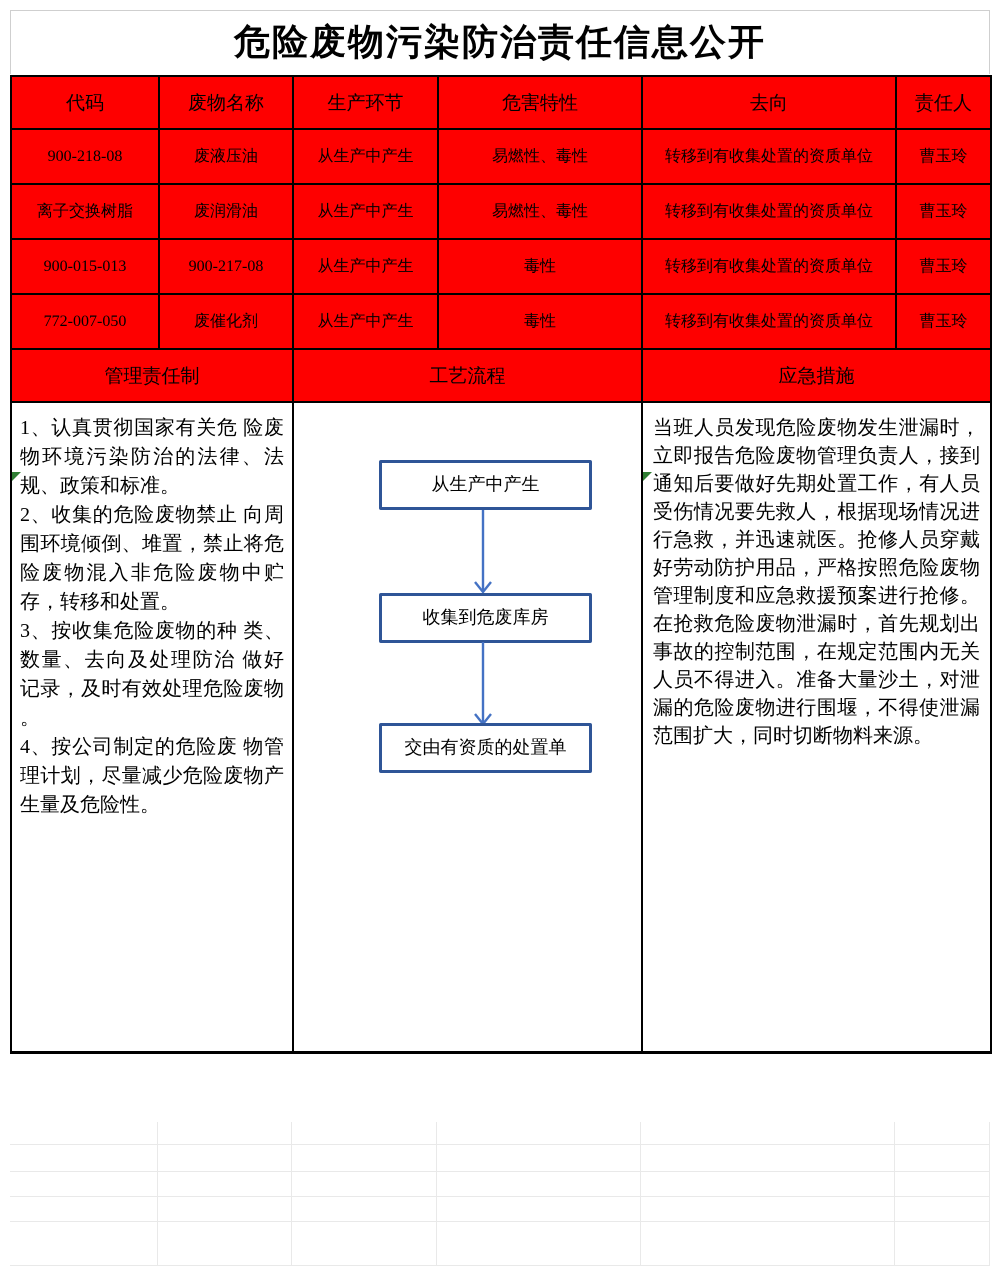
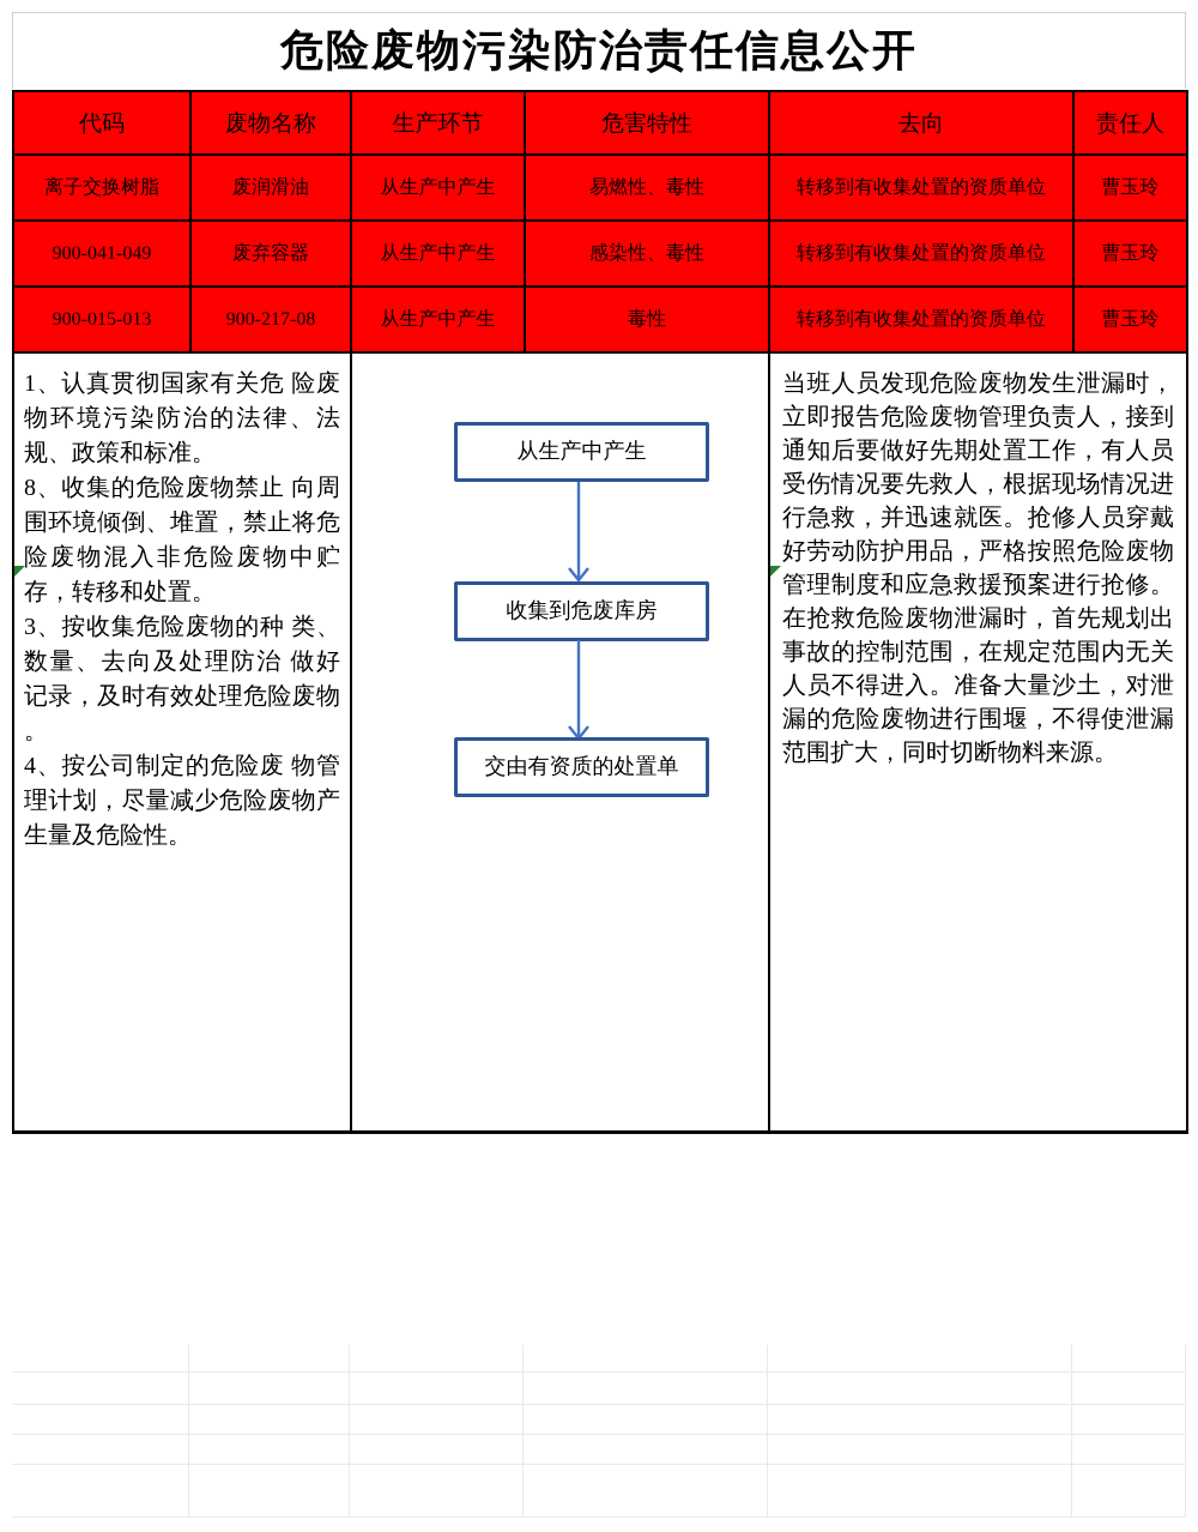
  危险废物污染防治责任信息公开
  代码	废物名称	生产环节	危害特性	去向	责任人
- 900-218-08	废液压油	从生产中产生	易燃性、毒性	转移到有收集处置的资质单位	曹玉玲
  离子交换树脂	废润滑油	从生产中产生	易燃性、毒性	转移到有收集处置的资质单位	曹玉玲
+ 900-041-049	废弃容器	从生产中产生	感染性、毒性	转移到有收集处置的资质单位	曹玉玲
  900-015-013	900-217-08	从生产中产生	毒性	转移到有收集处置的资质单位	曹玉玲
- 772-007-050	废催化剂	从生产中产生	毒性	转移到有收集处置的资质单位	曹玉玲
- 管理责任制	工艺流程	应急措施
- 1、认真贯彻国家有关危 险废物环境污染防治的法律、法规、政策和标准。 2、收集的危险废物禁止 向周围环境倾倒、堆置，禁止将危险废物混入非危险废物中贮存，转移和处置。 3、按收集危险废物的种 类、数量、去向及处理防治 做好记录，及时有效处理危险废物 。 4、按公司制定的危险废 物管理计划，尽量减少危险废物产生量及危险性。	从生产中产生 收集到危废库房 交由有资质的处置单	当班人员发现危险废物发生泄漏时，立即报告危险废物管理负责人，接到通知后要做好先期处置工作，有人员受伤情况要先救人，根据现场情况进行急救，并迅速就医。抢修人员穿戴好劳动防护用品，严格按照危险废物管理制度和应急救援预案进行抢修。在抢救危险废物泄漏时，首先规划出事故的控制范围，在规定范围内无关人员不得进入。准备大量沙土，对泄漏的危险废物进行围堰，不得使泄漏范围扩大，同时切断物料来源。
+ 1、认真贯彻国家有关危 险废物环境污染防治的法律、法规、政策和标准。 8、收集的危险废物禁止 向周围环境倾倒、堆置，禁止将危险废物混入非危险废物中贮存，转移和处置。 3、按收集危险废物的种 类、数量、去向及处理防治 做好记录，及时有效处理危险废物 。 4、按公司制定的危险废 物管理计划，尽量减少危险废物产生量及危险性。	从生产中产生 收集到危废库房 交由有资质的处置单	当班人员发现危险废物发生泄漏时，立即报告危险废物管理负责人，接到通知后要做好先期处置工作，有人员受伤情况要先救人，根据现场情况进行急救，并迅速就医。抢修人员穿戴好劳动防护用品，严格按照危险废物管理制度和应急救援预案进行抢修。在抢救危险废物泄漏时，首先规划出事故的控制范围，在规定范围内无关人员不得进入。准备大量沙土，对泄漏的危险废物进行围堰，不得使泄漏范围扩大，同时切断物料来源。
